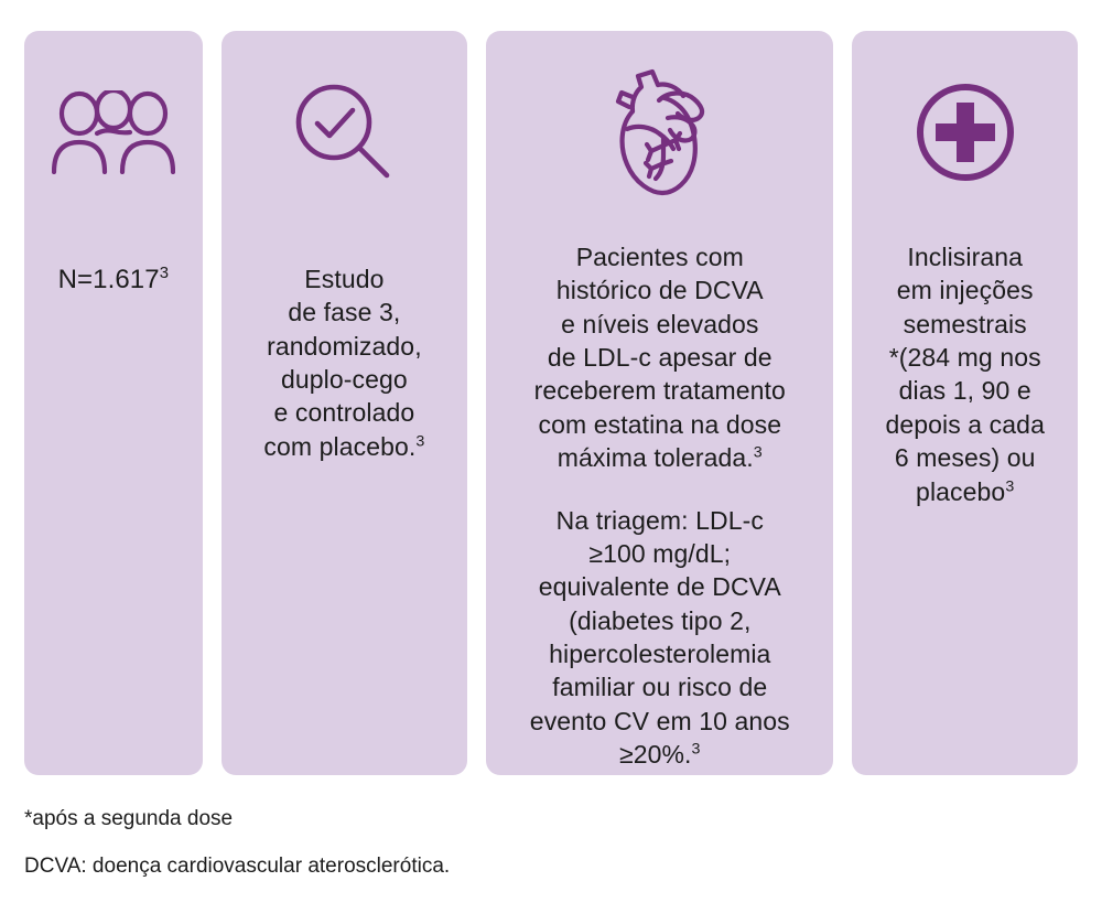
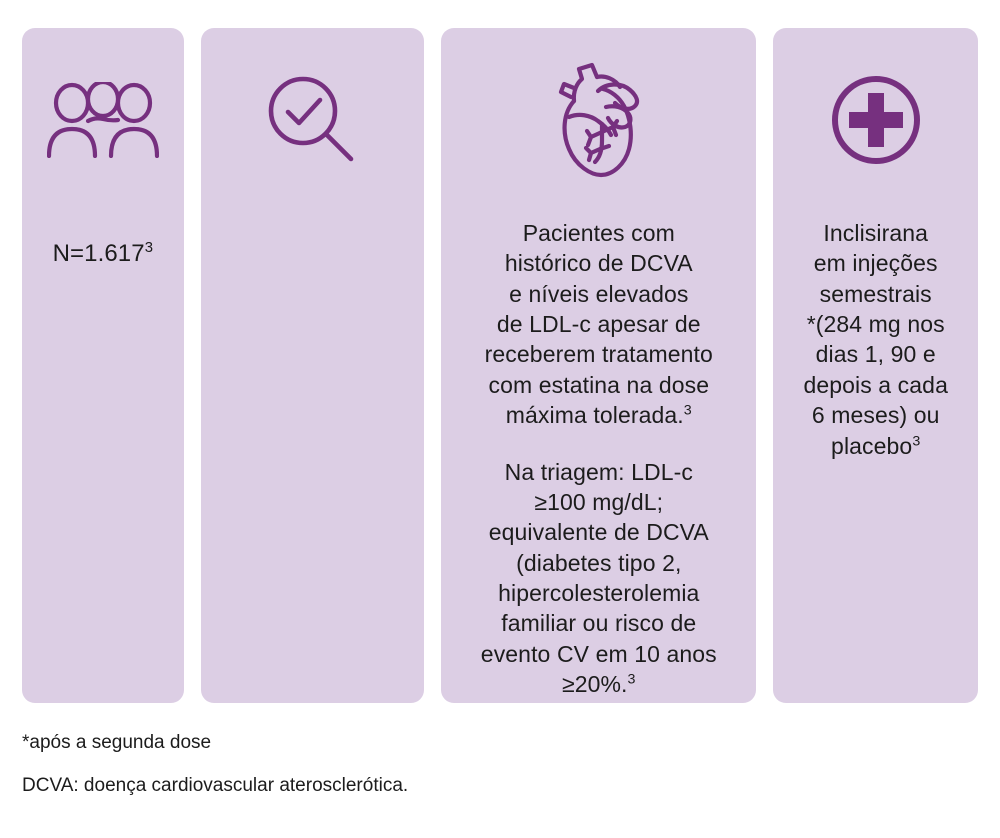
  N=1.6173
- Estudo
- de fase 3,
- randomizado,
- duplo-cego
- e controlado
- com placebo.3
  Pacientes com
  histórico de DCVA
  e níveis elevados
  de LDL-c apesar de
  receberem tratamento
  com estatina na dose
  máxima tolerada.3
  Na triagem: LDL-c
  ≥100 mg/dL;
  equivalente de DCVA
  (diabetes tipo 2,
  hipercolesterolemia
  familiar ou risco de
  evento CV em 10 anos
  ≥20%.3
  Inclisirana
  em injeções
  semestrais
  *(284 mg nos
  dias 1, 90 e
  depois a cada
  6 meses) ou
  placebo3
  *após a segunda dose
  DCVA: doença cardiovascular aterosclerótica.
